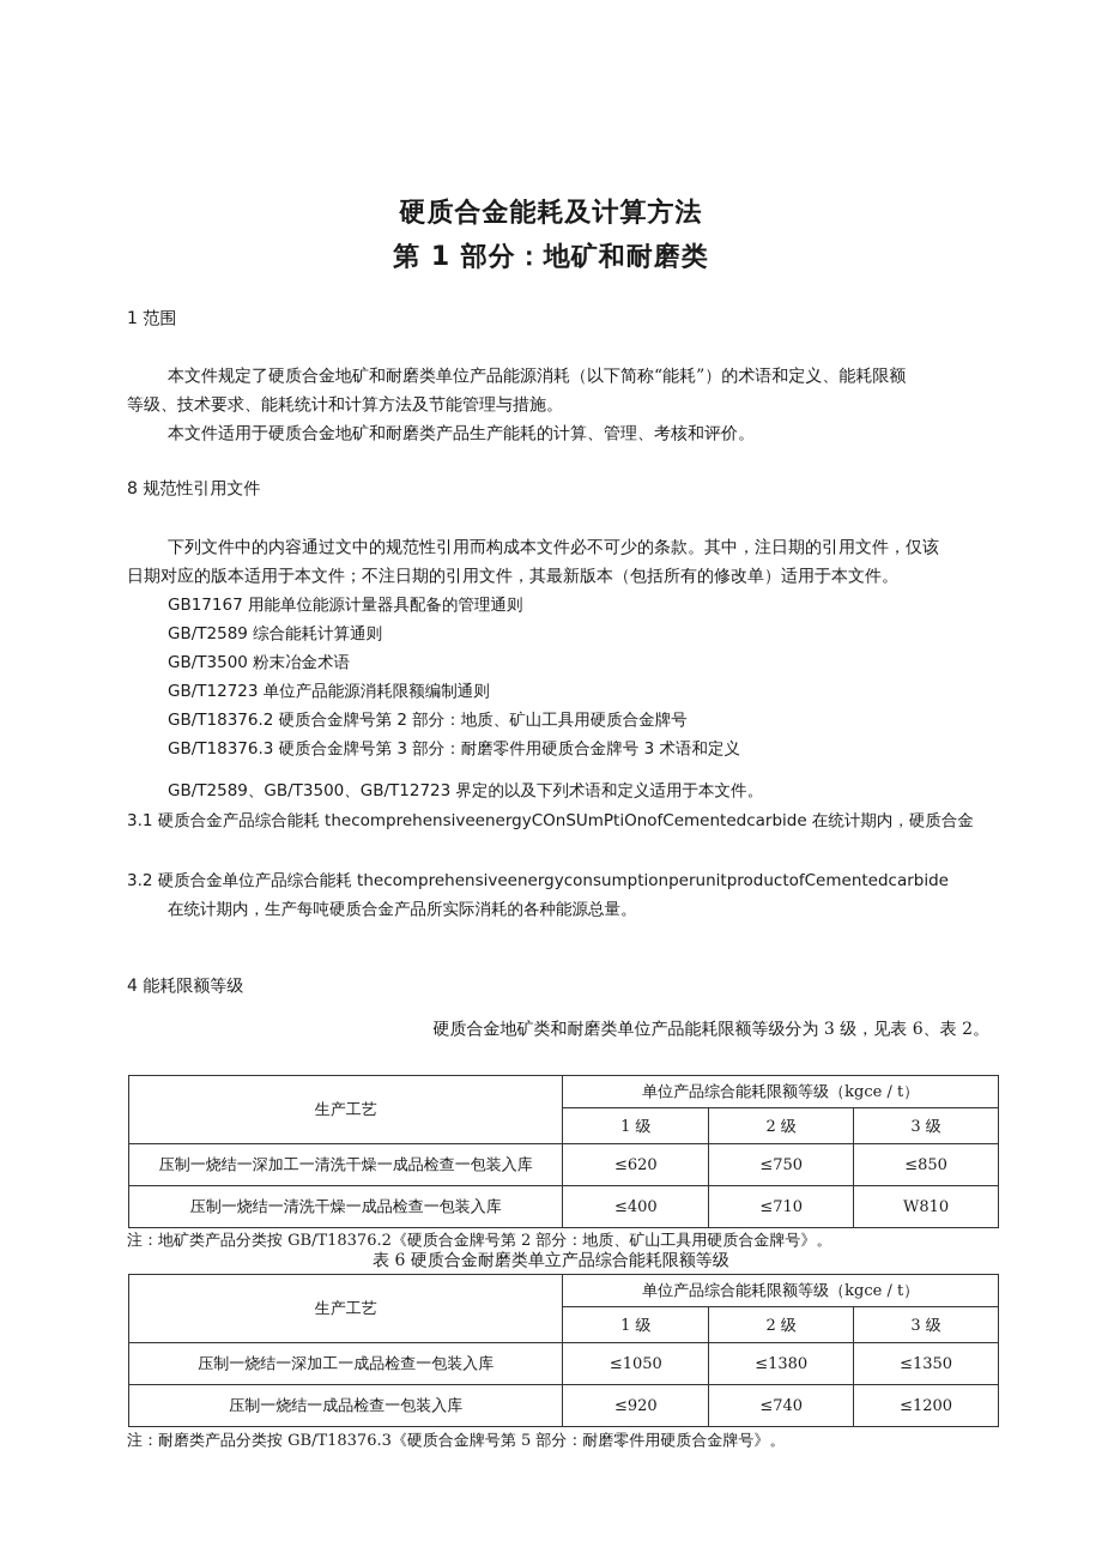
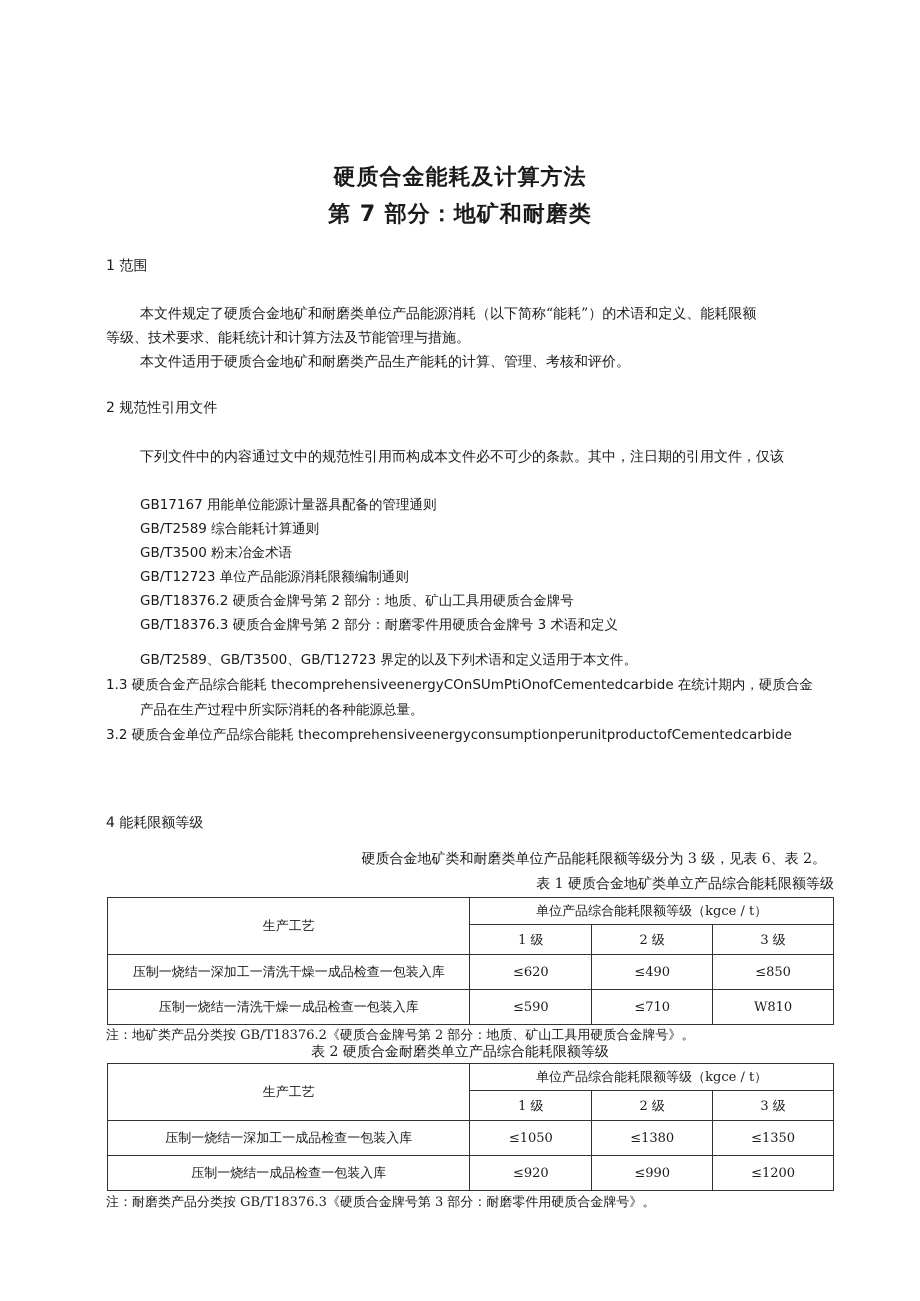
  硬质合金能耗及计算方法
- 第 1 部分：地矿和耐磨类
+ 第 7 部分：地矿和耐磨类
  1 范围
  本文件规定了硬质合金地矿和耐磨类单位产品能源消耗（以下简称“能耗”）的术语和定义、能耗限额
  等级、技术要求、能耗统计和计算方法及节能管理与措施。
  本文件适用于硬质合金地矿和耐磨类产品生产能耗的计算、管理、考核和评价。
- 8 规范性引用文件
+ 2 规范性引用文件
  下列文件中的内容通过文中的规范性引用而构成本文件必不可少的条款。其中，注日期的引用文件，仅该
- 日期对应的版本适用于本文件；不注日期的引用文件，其最新版本（包括所有的修改单）适用于本文件。
  GB17167 用能单位能源计量器具配备的管理通则
  GB/T2589 综合能耗计算通则
  GB/T3500 粉末冶金术语
  GB/T12723 单位产品能源消耗限额编制通则
  GB/T18376.2 硬质合金牌号第 2 部分：地质、矿山工具用硬质合金牌号
- GB/T18376.3 硬质合金牌号第 3 部分：耐磨零件用硬质合金牌号 3 术语和定义
+ GB/T18376.3 硬质合金牌号第 2 部分：耐磨零件用硬质合金牌号 3 术语和定义
  GB/T2589、GB/T3500、GB/T12723 界定的以及下列术语和定义适用于本文件。
- 3.1 硬质合金产品综合能耗 thecomprehensiveenergyCOnSUmPtiOnofCementedcarbide 在统计期内，硬质合金
+ 1.3 硬质合金产品综合能耗 thecomprehensiveenergyCOnSUmPtiOnofCementedcarbide 在统计期内，硬质合金
+ 产品在生产过程中所实际消耗的各种能源总量。
  3.2 硬质合金单位产品综合能耗 thecomprehensiveenergyconsumptionperunitproductofCementedcarbide
- 在统计期内，生产每吨硬质合金产品所实际消耗的各种能源总量。
  4 能耗限额等级
  硬质合金地矿类和耐磨类单位产品能耗限额等级分为 3 级，见表 6、表 2。
+ 表 1 硬质合金地矿类单立产品综合能耗限额等级
  生产工艺	单位产品综合能耗限额等级（kgce / t）
  1 级	2 级	3 级
- 压制一烧结一深加工一清洗干燥一成品检查一包装入库	≤620	≤750	≤850
+ 压制一烧结一深加工一清洗干燥一成品检查一包装入库	≤620	≤490	≤850
- 压制一烧结一清洗干燥一成品检查一包装入库	≤400	≤710	W810
+ 压制一烧结一清洗干燥一成品检查一包装入库	≤590	≤710	W810
  注：地矿类产品分类按 GB/T18376.2《硬质合金牌号第 2 部分：地质、矿山工具用硬质合金牌号》。
- 表 6 硬质合金耐磨类单立产品综合能耗限额等级
+ 表 2 硬质合金耐磨类单立产品综合能耗限额等级
  生产工艺	单位产品综合能耗限额等级（kgce / t）
  1 级	2 级	3 级
  压制一烧结一深加工一成品检查一包装入库	≤1050	≤1380	≤1350
- 压制一烧结一成品检查一包装入库	≤920	≤740	≤1200
+ 压制一烧结一成品检查一包装入库	≤920	≤990	≤1200
- 注：耐磨类产品分类按 GB/T18376.3《硬质合金牌号第 5 部分：耐磨零件用硬质合金牌号》。
+ 注：耐磨类产品分类按 GB/T18376.3《硬质合金牌号第 3 部分：耐磨零件用硬质合金牌号》。
